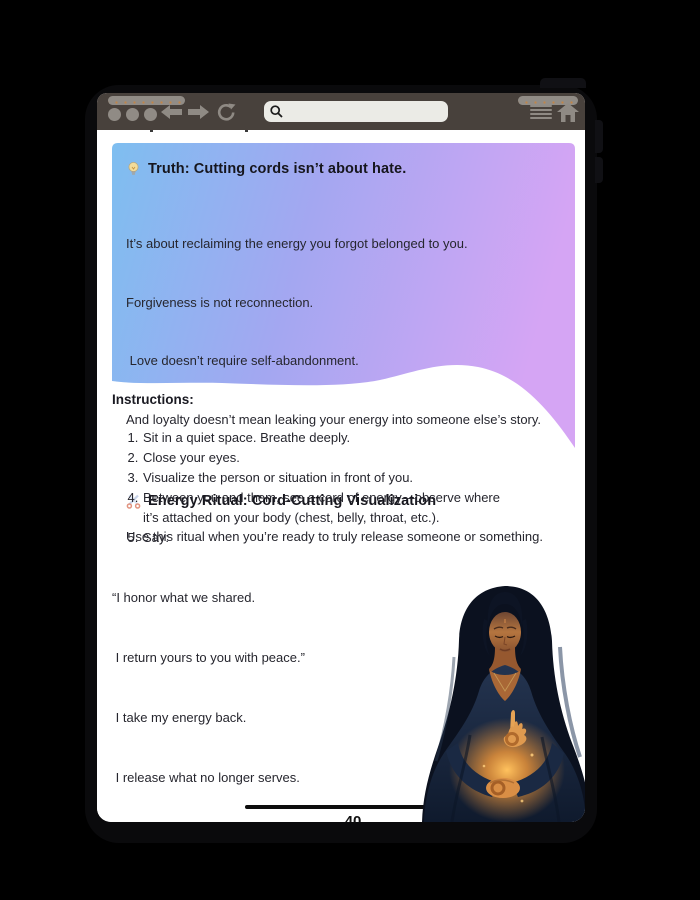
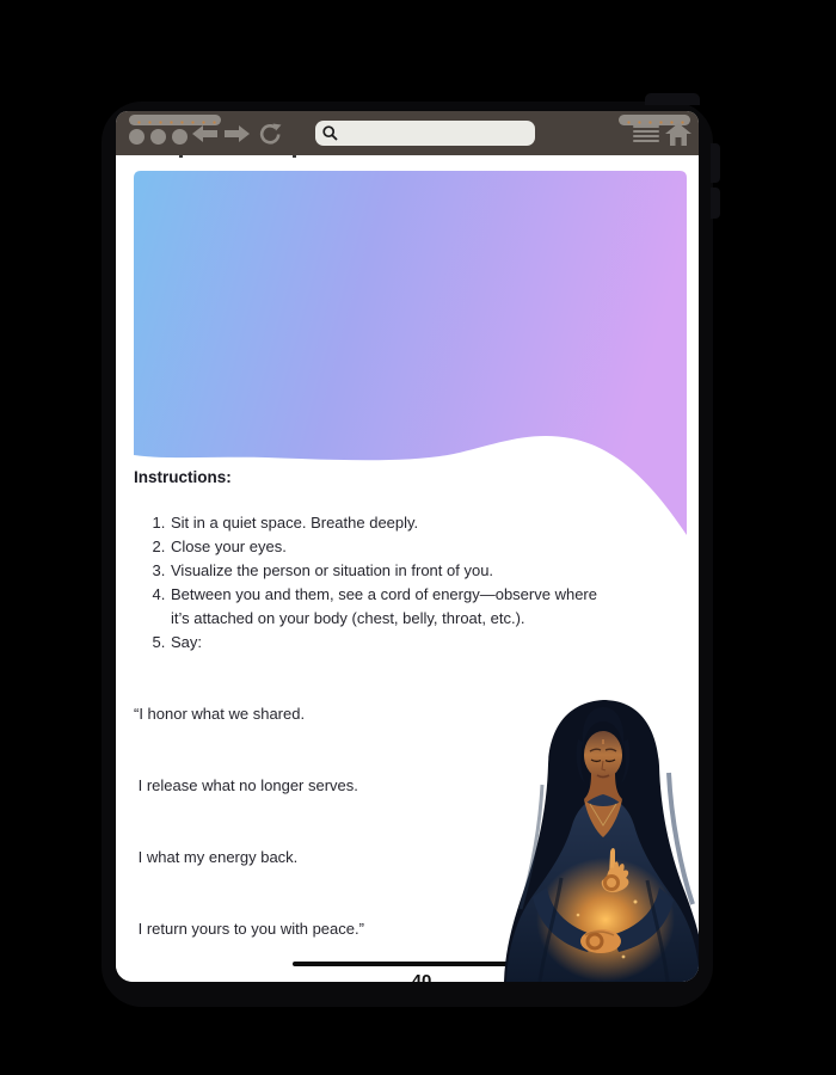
- Truth: Cutting cords isn’t about hate.
- It’s about reclaiming the energy you forgot belonged to you.
- Forgiveness is not reconnection.
- Love doesn’t require self-abandonment.
- And loyalty doesn’t mean leaking your energy into someone else’s story.
- Energy Ritual: Cord-Cutting Visualization
- Use this ritual when you’re ready to truly release someone or something.
  Instructions:
  Sit in a quiet space. Breathe deeply.
  Close your eyes.
  Visualize the person or situation in front of you.
  Between you and them, see a cord of energy—observe where it’s attached on your body (chest, belly, throat, etc.).
  Say:
  “I honor what we shared.
- I return yours to you with peace.”
+ I release what no longer serves.
- I take my energy back.
+ I what my energy back.
- I release what no longer serves.
+ I return yours to you with peace.”
  40
